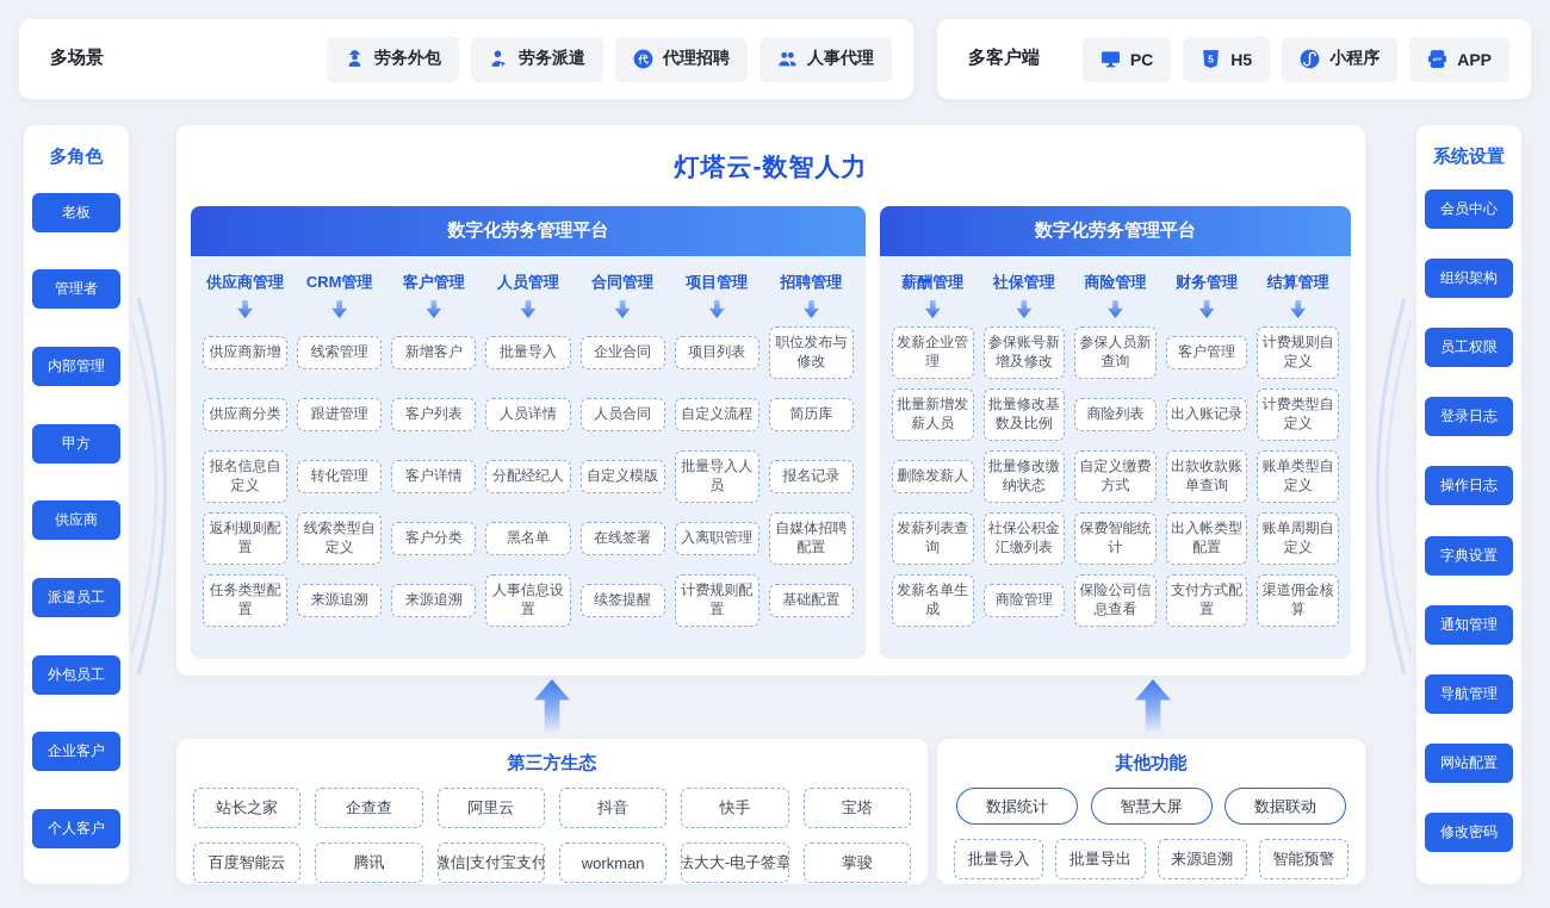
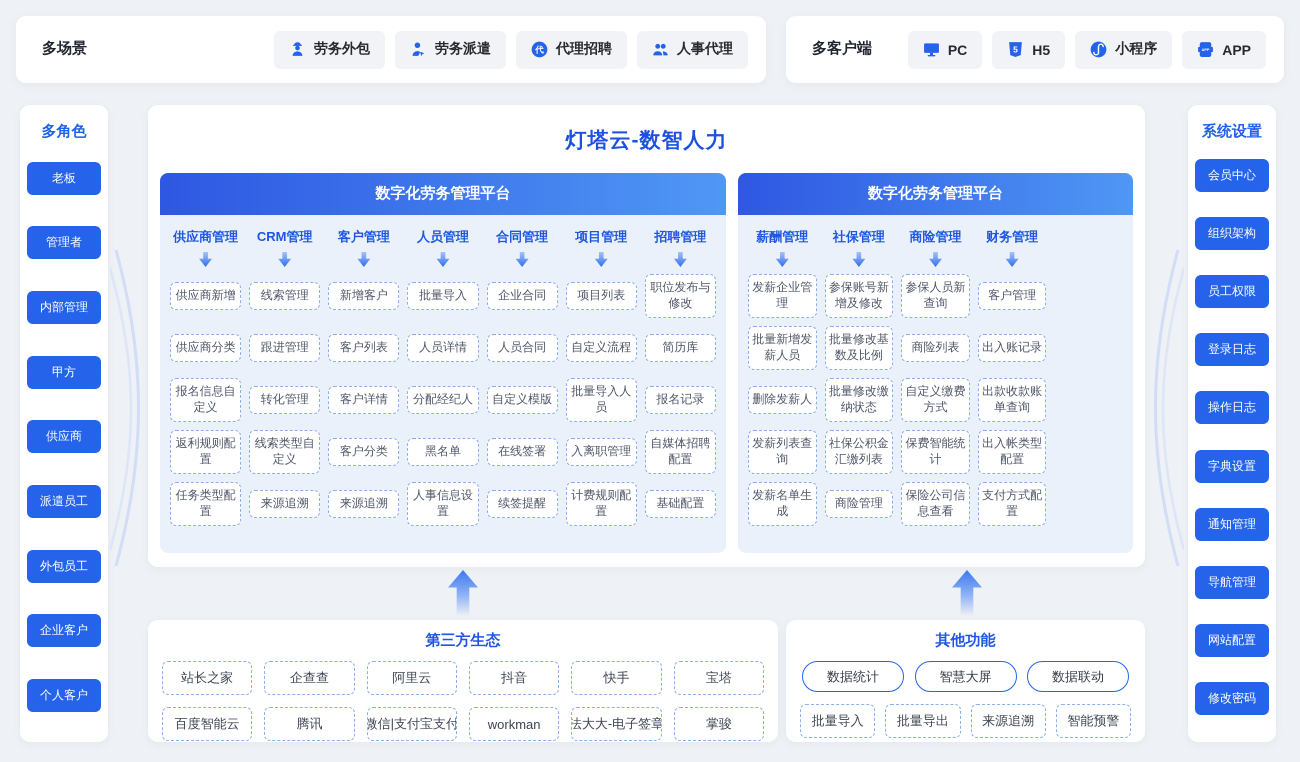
  多场景
  劳务外包
  劳务派遣
  代
  代理招聘
  人事代理
  多客户端
  PC
  5
  H5
  小程序
  APP
  多角色
  老板
  管理者
  内部管理
  甲方
  供应商
  派遣员工
  外包员工
  企业客户
  个人客户
  系统设置
  会员中心
  组织架构
  员工权限
  登录日志
  操作日志
  字典设置
  通知管理
  导航管理
  网站配置
  修改密码
  灯塔云-数智人力
  数字化劳务管理平台
  供应商管理
  供应商新增
  供应商分类
  报名信息自定义
  返利规则配置
  任务类型配置
  CRM管理
  线索管理
  跟进管理
  转化管理
  线索类型自定义
  来源追溯
  客户管理
  新增客户
  客户列表
  客户详情
  客户分类
  来源追溯
  人员管理
  批量导入
  人员详情
  分配经纪人
  黑名单
  人事信息设置
  合同管理
  企业合同
  人员合同
  自定义模版
  在线签署
  续签提醒
  项目管理
  项目列表
  自定义流程
  批量导入人员
  入离职管理
  计费规则配置
  招聘管理
  职位发布与修改
  简历库
  报名记录
  自媒体招聘配置
  基础配置
  数字化劳务管理平台
  薪酬管理
  发薪企业管理
  批量新增发薪人员
  删除发薪人
  发薪列表查询
  发薪名单生成
  社保管理
  参保账号新增及修改
  批量修改基数及比例
  批量修改缴纳状态
  社保公积金汇缴列表
  商险管理
  商险管理
  参保人员新查询
  商险列表
  自定义缴费方式
  保费智能统计
  保险公司信息查看
  财务管理
  客户管理
  出入账记录
  出款收款账单查询
  出入帐类型配置
  支付方式配置
- 结算管理
- 计费规则自定义
- 计费类型自定义
- 账单类型自定义
- 账单周期自定义
- 渠道佣金核算
  第三方生态
  站长之家
  企查查
  阿里云
  抖音
  快手
  宝塔
  百度智能云
  腾讯
  微信|支付宝支付
  workman
  法大大-电子签章
  掌骏
  其他功能
  数据统计
  智慧大屏
  数据联动
  批量导入
  批量导出
  来源追溯
  智能预警
